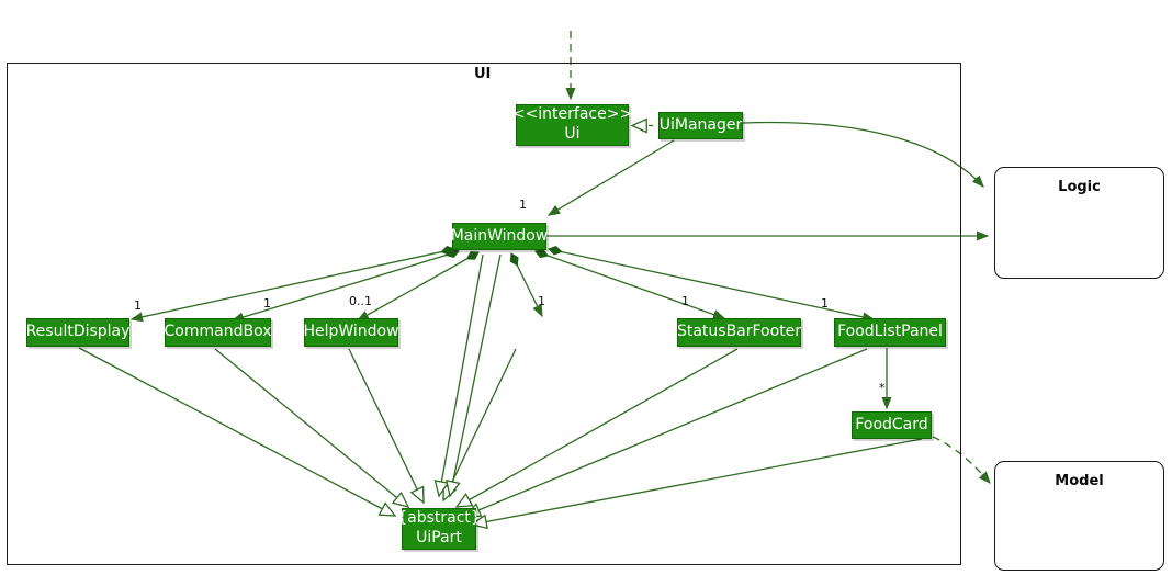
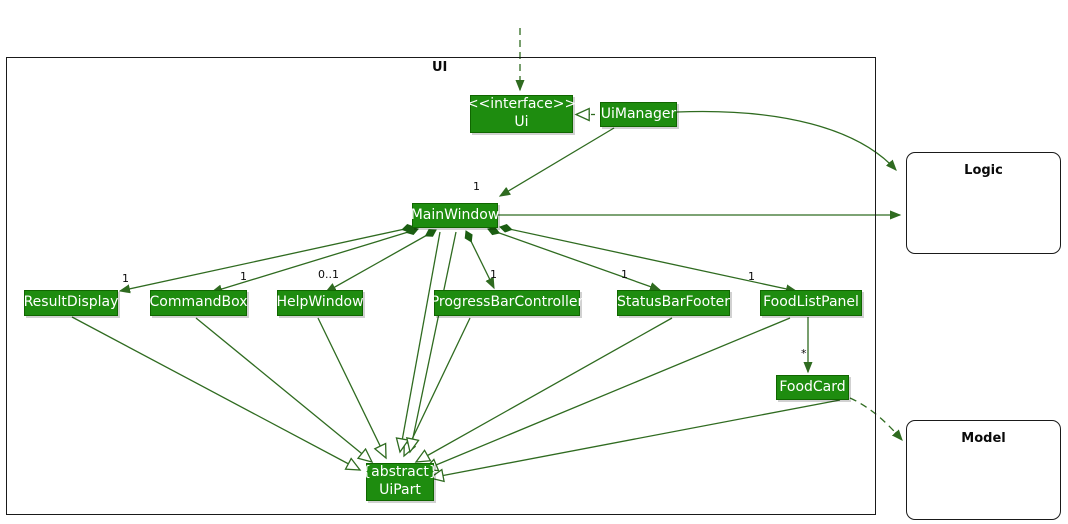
  UI
  <<interface>>
  Ui
  UiManager
  MainWindow
  ResultDisplay
  CommandBox
  HelpWindow
+ ProgressBarController
  StatusBarFooter
  FoodListPanel
  FoodCard
  {abstract}
  UiPart
  Logic
  Model
  1
  1
  1
  0..1
  1
  1
  1
  *
